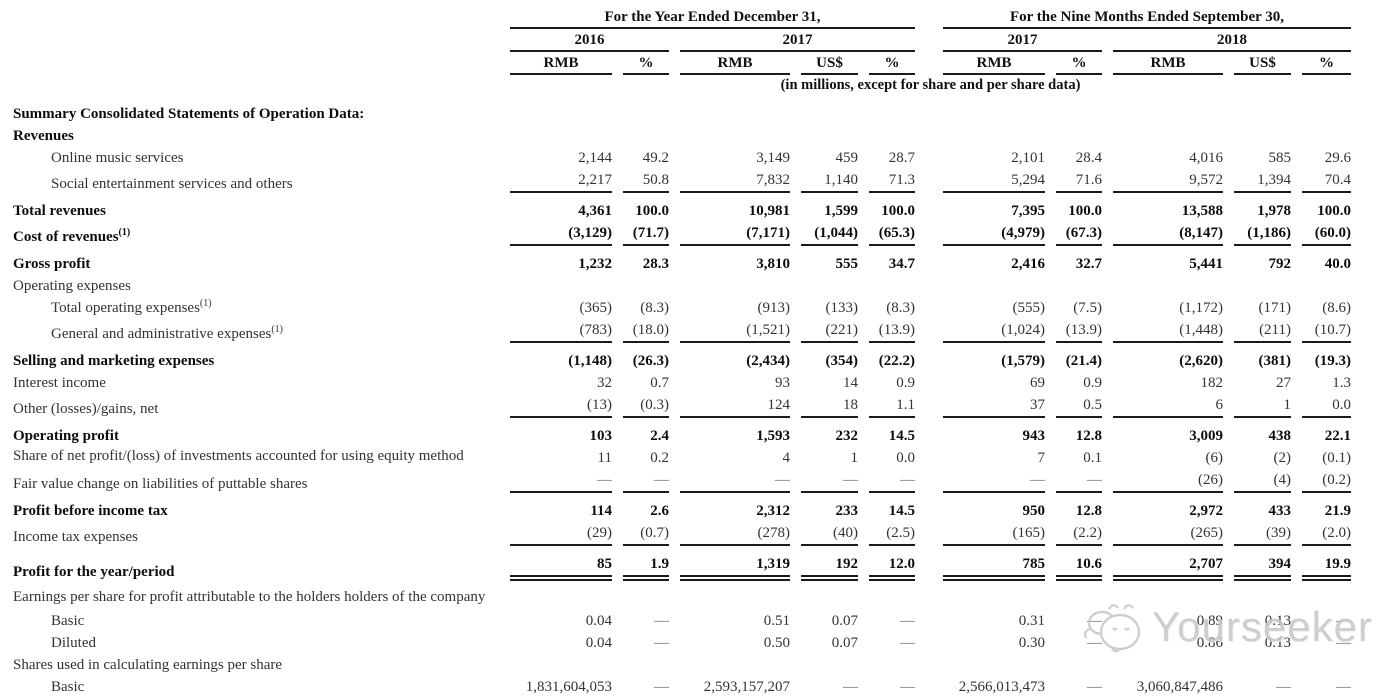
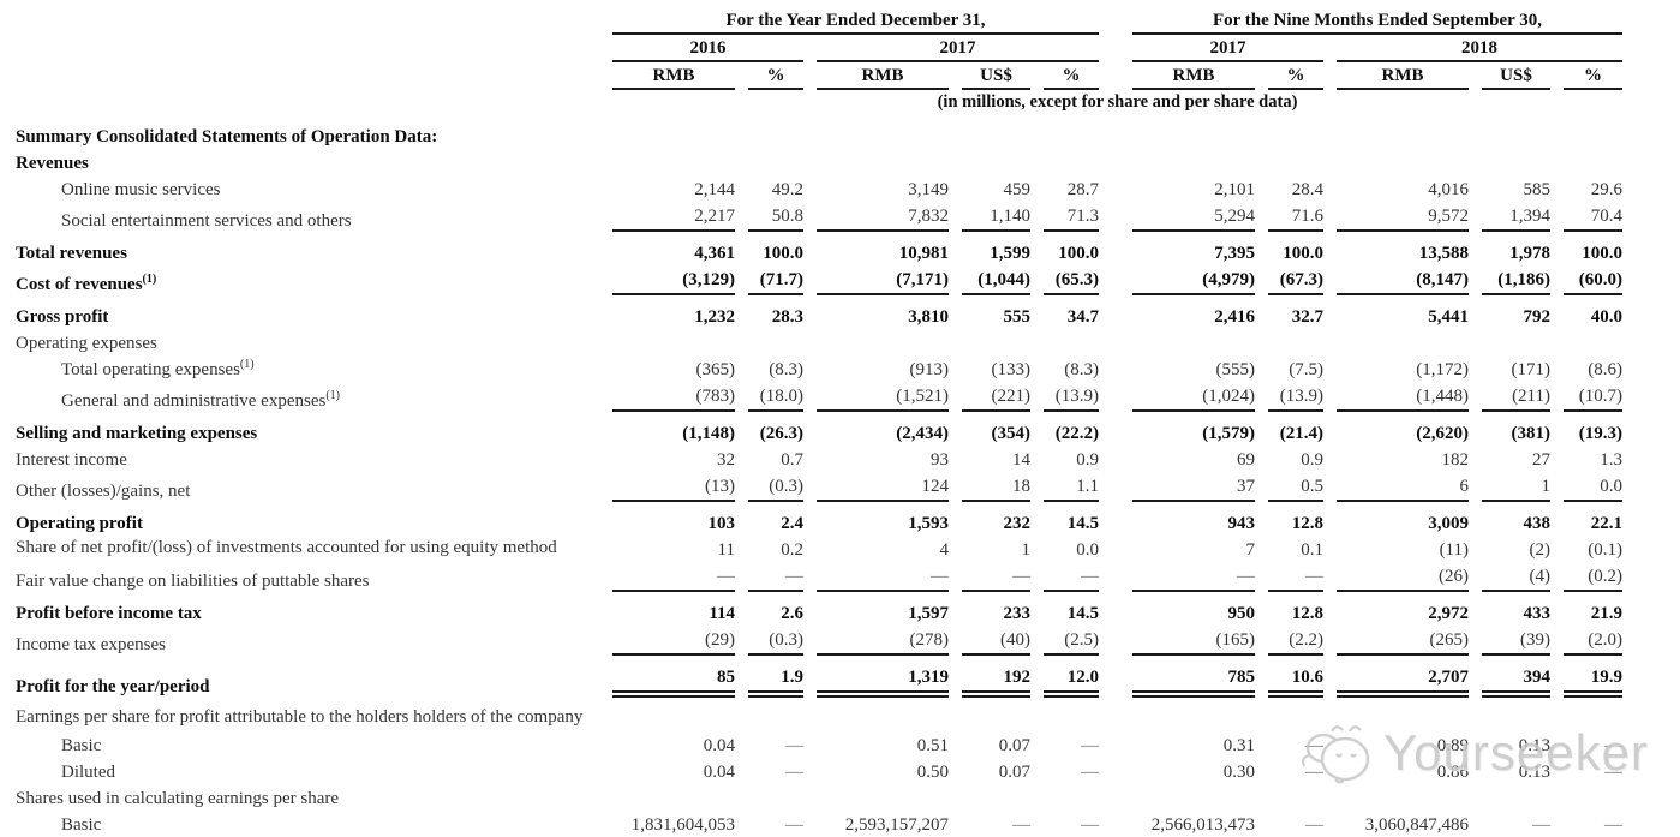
  	For the Year Ended December 31,		For the Nine Months Ended September 30,
  	2016	2017		2017	2018
  	RMB	%	RMB	US$	%		RMB	%	RMB	US$	%
  	(in millions, except for share and per share data)
  Summary Consolidated Statements of Operation Data:
  Revenues
  Online music services	2,144	49.2	3,149	459	28.7		2,101	28.4	4,016	585	29.6
  Social entertainment services and others	2,217	50.8	7,832	1,140	71.3		5,294	71.6	9,572	1,394	70.4
  Total revenues	4,361	100.0	10,981	1,599	100.0		7,395	100.0	13,588	1,978	100.0
  Cost of revenues(1)	(3,129)	(71.7)	(7,171)	(1,044)	(65.3)		(4,979)	(67.3)	(8,147)	(1,186)	(60.0)
  Gross profit	1,232	28.3	3,810	555	34.7		2,416	32.7	5,441	792	40.0
  Operating expenses
  Total operating expenses(1)	(365)	(8.3)	(913)	(133)	(8.3)		(555)	(7.5)	(1,172)	(171)	(8.6)
  General and administrative expenses(1)	(783)	(18.0)	(1,521)	(221)	(13.9)		(1,024)	(13.9)	(1,448)	(211)	(10.7)
  Selling and marketing expenses	(1,148)	(26.3)	(2,434)	(354)	(22.2)		(1,579)	(21.4)	(2,620)	(381)	(19.3)
  Interest income	32	0.7	93	14	0.9		69	0.9	182	27	1.3
  Other (losses)/gains, net	(13)	(0.3)	124	18	1.1		37	0.5	6	1	0.0
  Operating profit	103	2.4	1,593	232	14.5		943	12.8	3,009	438	22.1
- Share of net profit/(loss) of investments accounted for using equity method	11	0.2	4	1	0.0		7	0.1	(6)	(2)	(0.1)
+ Share of net profit/(loss) of investments accounted for using equity method	11	0.2	4	1	0.0		7	0.1	(11)	(2)	(0.1)
  Fair value change on liabilities of puttable shares	—	—	—	—	—		—	—	(26)	(4)	(0.2)
- Profit before income tax	114	2.6	2,312	233	14.5		950	12.8	2,972	433	21.9
+ Profit before income tax	114	2.6	1,597	233	14.5		950	12.8	2,972	433	21.9
- Income tax expenses	(29)	(0.7)	(278)	(40)	(2.5)		(165)	(2.2)	(265)	(39)	(2.0)
+ Income tax expenses	(29)	(0.3)	(278)	(40)	(2.5)		(165)	(2.2)	(265)	(39)	(2.0)
  Profit for the year/period	85	1.9	1,319	192	12.0		785	10.6	2,707	394	19.9
  Earnings per share for profit attributable to the holders holders of the company
  Basic	0.04	—	0.51	0.07	—		0.31	—	0.89	0.13	—
  Diluted	0.04	—	0.50	0.07	—		0.30	—	0.86	0.13	—
  Shares used in calculating earnings per share
  Basic	1,831,604,053	—	2,593,157,207	—	—		2,566,013,473	—	3,060,847,486	—	—
  Yourseeker
